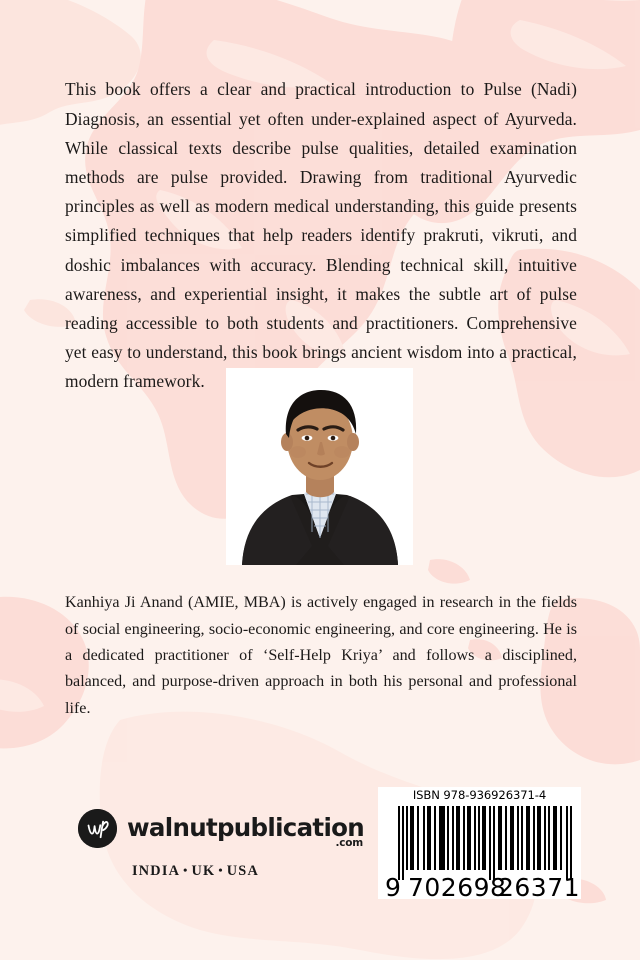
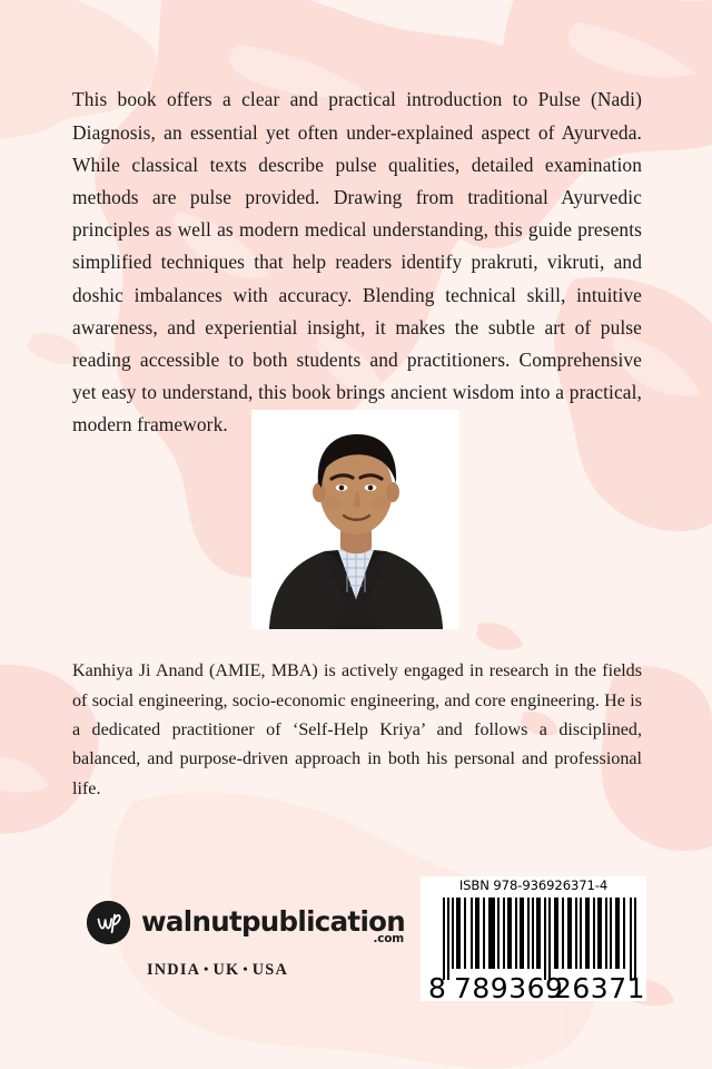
  This book offers a clear and practical introduction to Pulse (Nadi) Diagnosis, an essential yet often under-explained aspect of Ayurveda. While classical texts describe pulse qualities, detailed examination methods are pulse provided. Drawing from traditional Ayurvedic principles as well as modern medical understanding, this guide presents simplified techniques that help readers identify prakruti, vikruti, and doshic imbalances with accuracy. Blending technical skill, intuitive awareness, and experiential insight, it makes the subtle art of pulse reading accessible to both students and practitioners. Comprehensive yet easy to understand, this book brings ancient wisdom into a practical, modern framework.
  Kanhiya Ji Anand (AMIE, MBA) is actively engaged in research in the fields of social engineering, socio-economic engineering, and core engineering. He is a dedicated practitioner of ‘Self-Help Kriya’ and follows a disciplined, balanced, and purpose-driven approach in both his personal and professional life.
  walnutpublication
  .com
  INDIA • UK • USA
  ISBN 978-936926371-4
- 9
+ 8
- 702698
+ 789369
  26371
